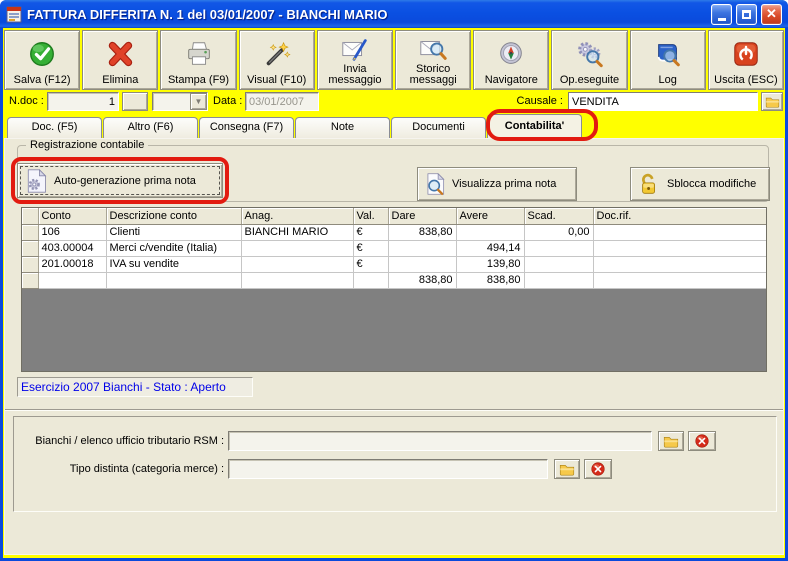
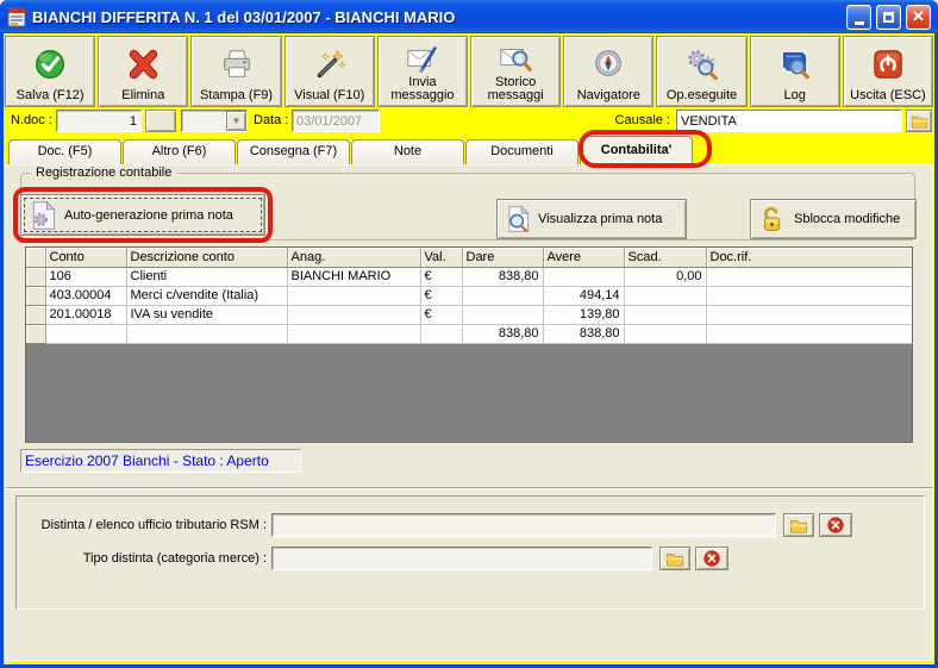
- FATTURA DIFFERITA N. 1 del 03/01/2007 - BIANCHI MARIO
+ BIANCHI DIFFERITA N. 1 del 03/01/2007 - BIANCHI MARIO
  ✕
  Salva (F12)
  Elimina
  Stampa (F9)
  Visual (F10)
  Invia messaggio
  Storico messaggi
  Navigatore
  Op.eseguite
  Log
  Uscita (ESC)
  N.doc :
  1
  ▼
  Data :
  03/01/2007
  Causale :
  VENDITA
  Doc. (F5)
  Altro (F6)
  Consegna (F7)
  Note
  Documenti
  Contabilita'
  Registrazione contabile
  Auto-generazione prima nota
  Visualizza prima nota
  Sblocca modifiche
  	Conto	Descrizione conto	Anag.	Val.	Dare	Avere	Scad.	Doc.rif.
  	106	Clienti	BIANCHI MARIO	€	838,80		0,00
  	403.00004	Merci c/vendite (Italia)		€		494,14
  	201.00018	IVA su vendite		€		139,80
  					838,80	838,80
  Esercizio 2007 Bianchi - Stato : Aperto
- Bianchi / elenco ufficio tributario RSM :
+ Distinta / elenco ufficio tributario RSM :
  Tipo distinta (categoria merce) :
